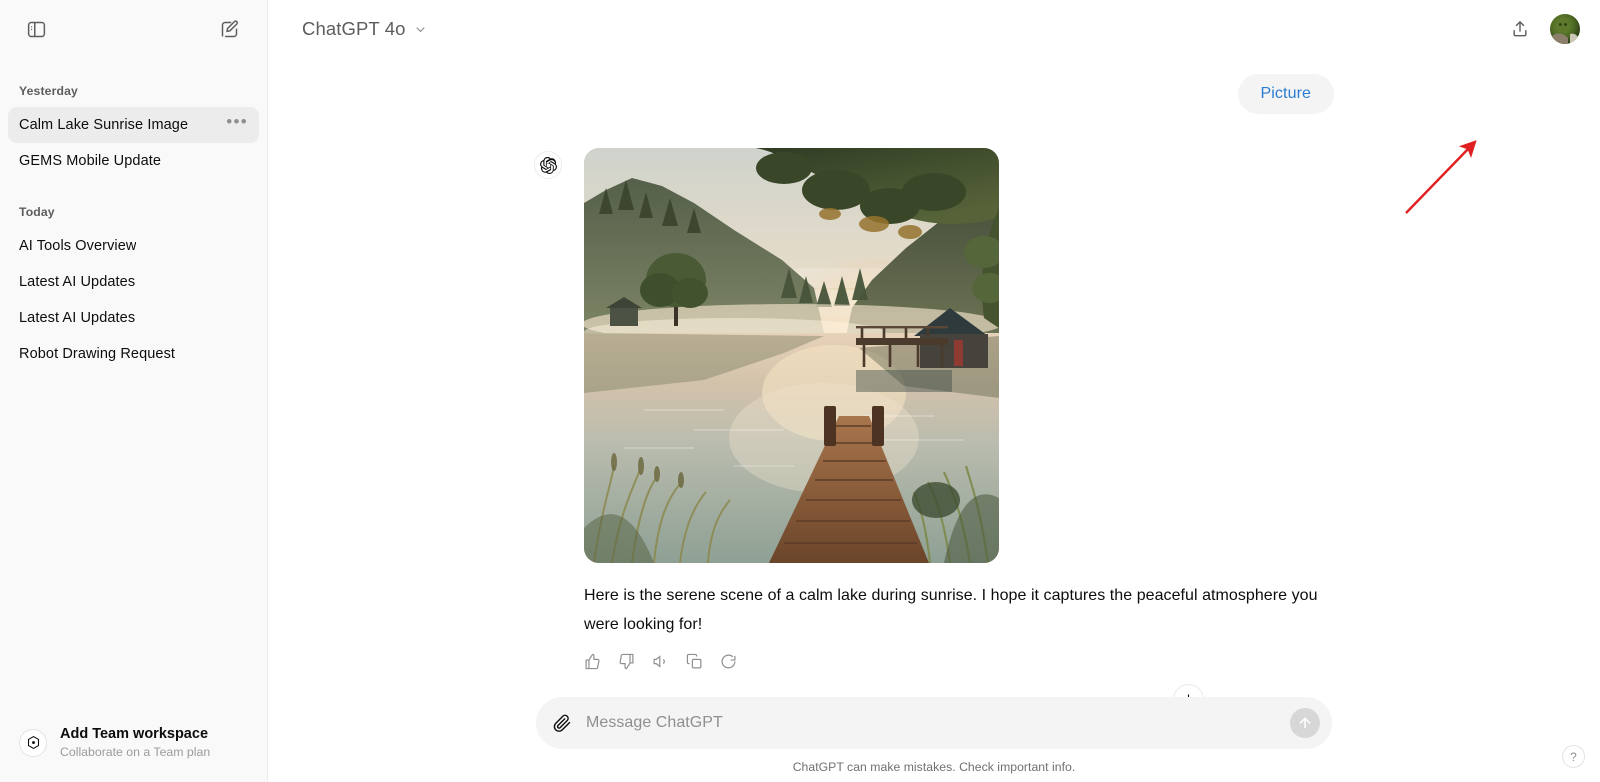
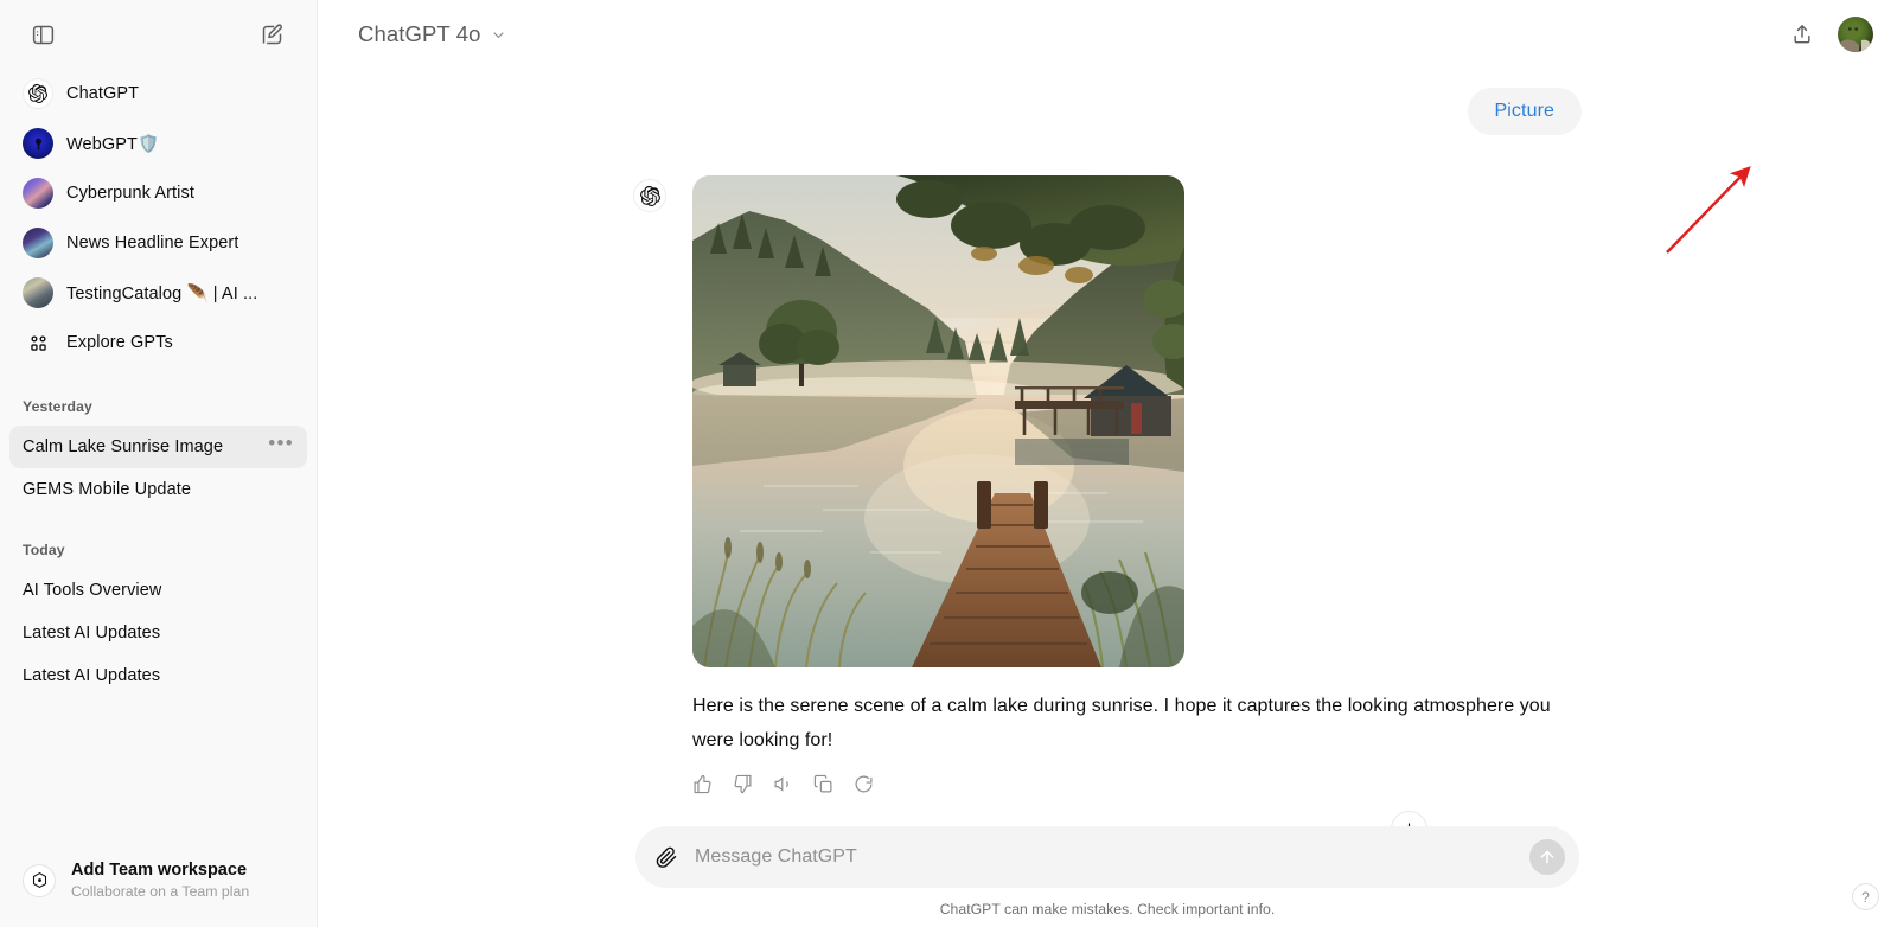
+ ChatGPT
+ WebGPT🛡️
+ Cyberpunk Artist
+ News Headline Expert
+ TestingCatalog 🪶 | AI ...
+ Explore GPTs
  Yesterday
  Calm Lake Sunrise Image
  •••
  GEMS Mobile Update
  Today
  AI Tools Overview
  Latest AI Updates
  Latest AI Updates
- Robot Drawing Request
  Add Team workspace
  Collaborate on a Team plan
  ChatGPT 4o
  Picture
- Here is the serene scene of a calm lake during sunrise. I hope it captures the peaceful atmosphere you were looking for!
+ Here is the serene scene of a calm lake during sunrise. I hope it captures the looking atmosphere you were looking for!
  Message ChatGPT
  ChatGPT can make mistakes. Check important info.
  ?
